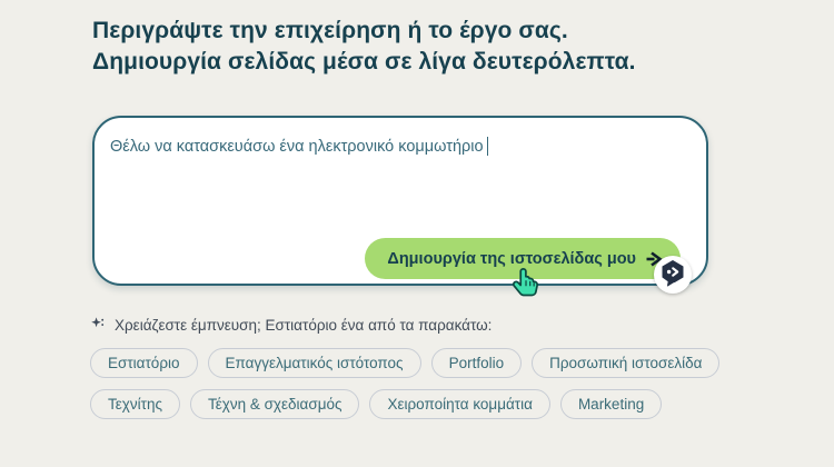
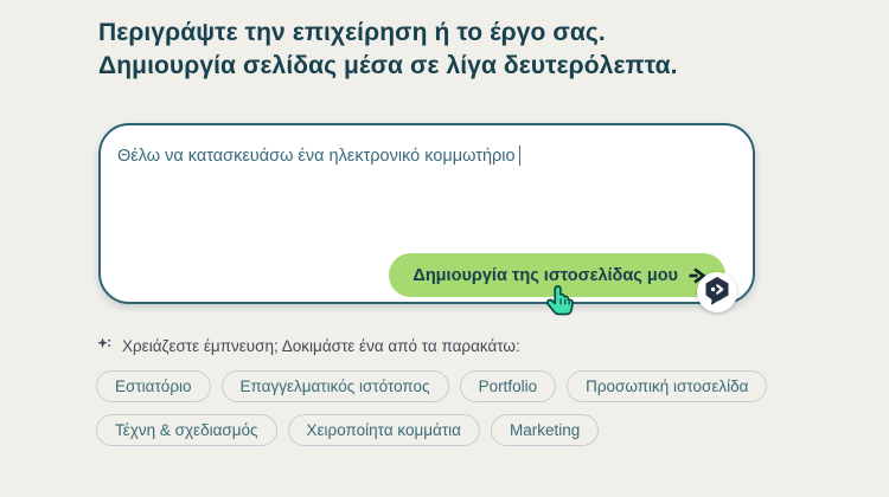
  Περιγράψτε την επιχείρηση ή το έργο σας.
  Δημιουργία σελίδας μέσα σε λίγα δευτερόλεπτα.
  Θέλω να κατασκευάσω ένα ηλεκτρονικό κομμωτήριο
  Δημιουργία της ιστοσελίδας μου
- Χρειάζεστε έμπνευση; Εστιατόριο ένα από τα παρακάτω:
+ Χρειάζεστε έμπνευση; Δοκιμάστε ένα από τα παρακάτω:
  Εστιατόριο
  Επαγγελματικός ιστότοπος
  Portfolio
  Προσωπική ιστοσελίδα
- Τεχνίτης
  Τέχνη & σχεδιασμός
  Χειροποίητα κομμάτια
  Marketing
